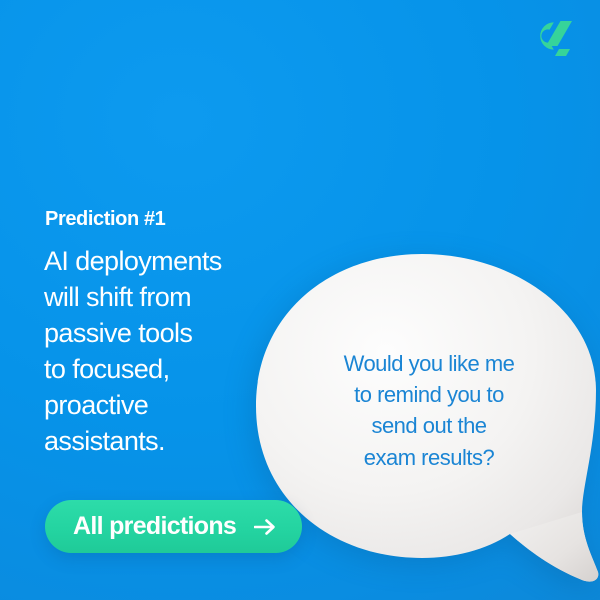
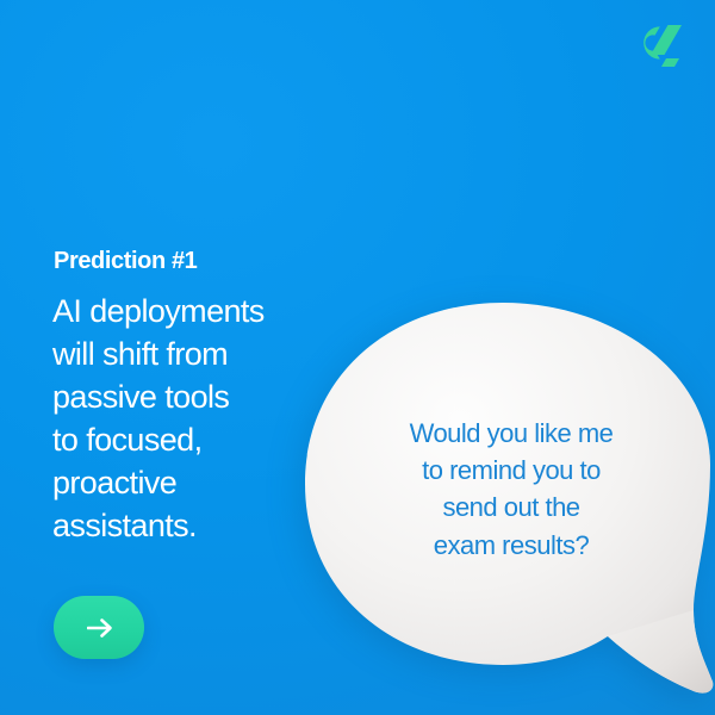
  Prediction #1
  AI deployments
  will shift from
  passive tools
  to focused,
  proactive
  assistants.
  Would you like me
  to remind you to
  send out the
  exam results?
- All predictions
